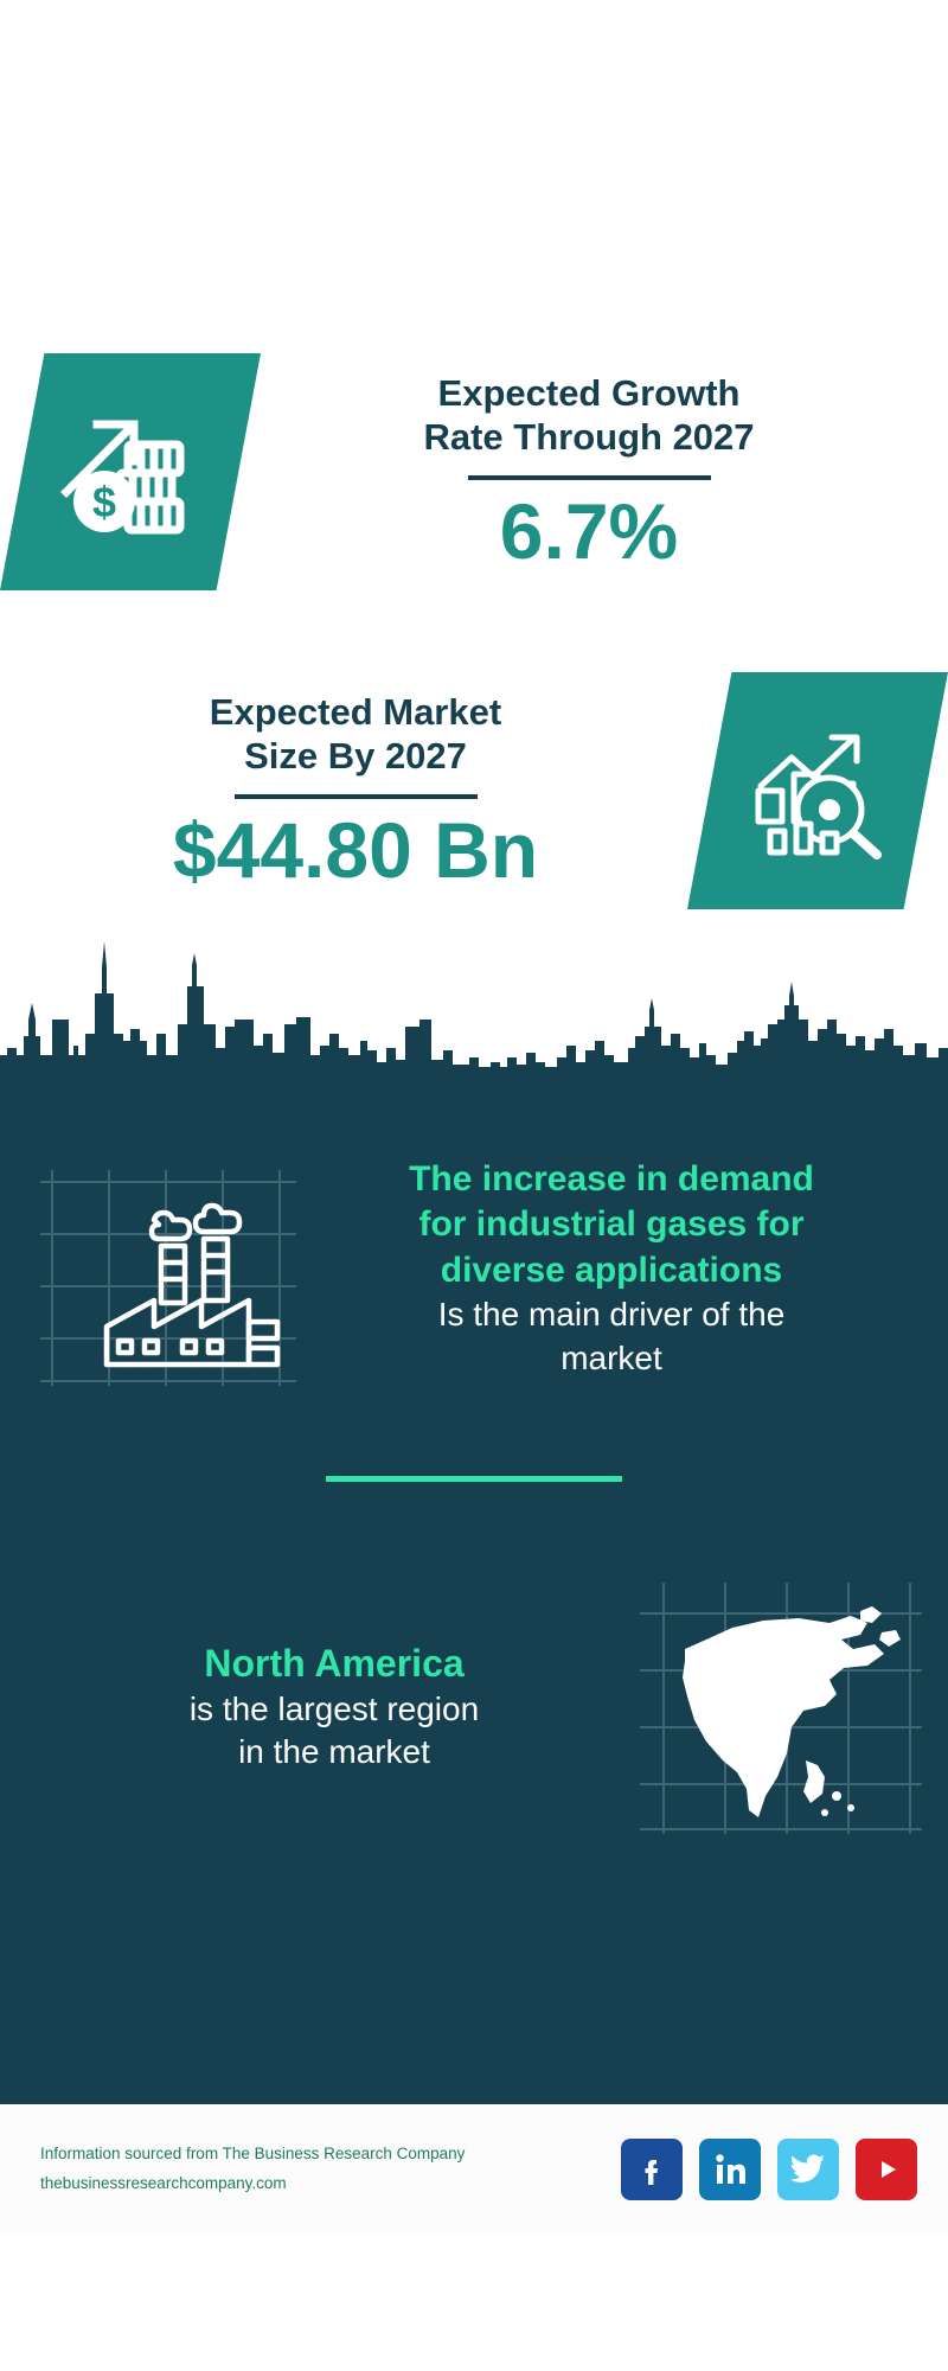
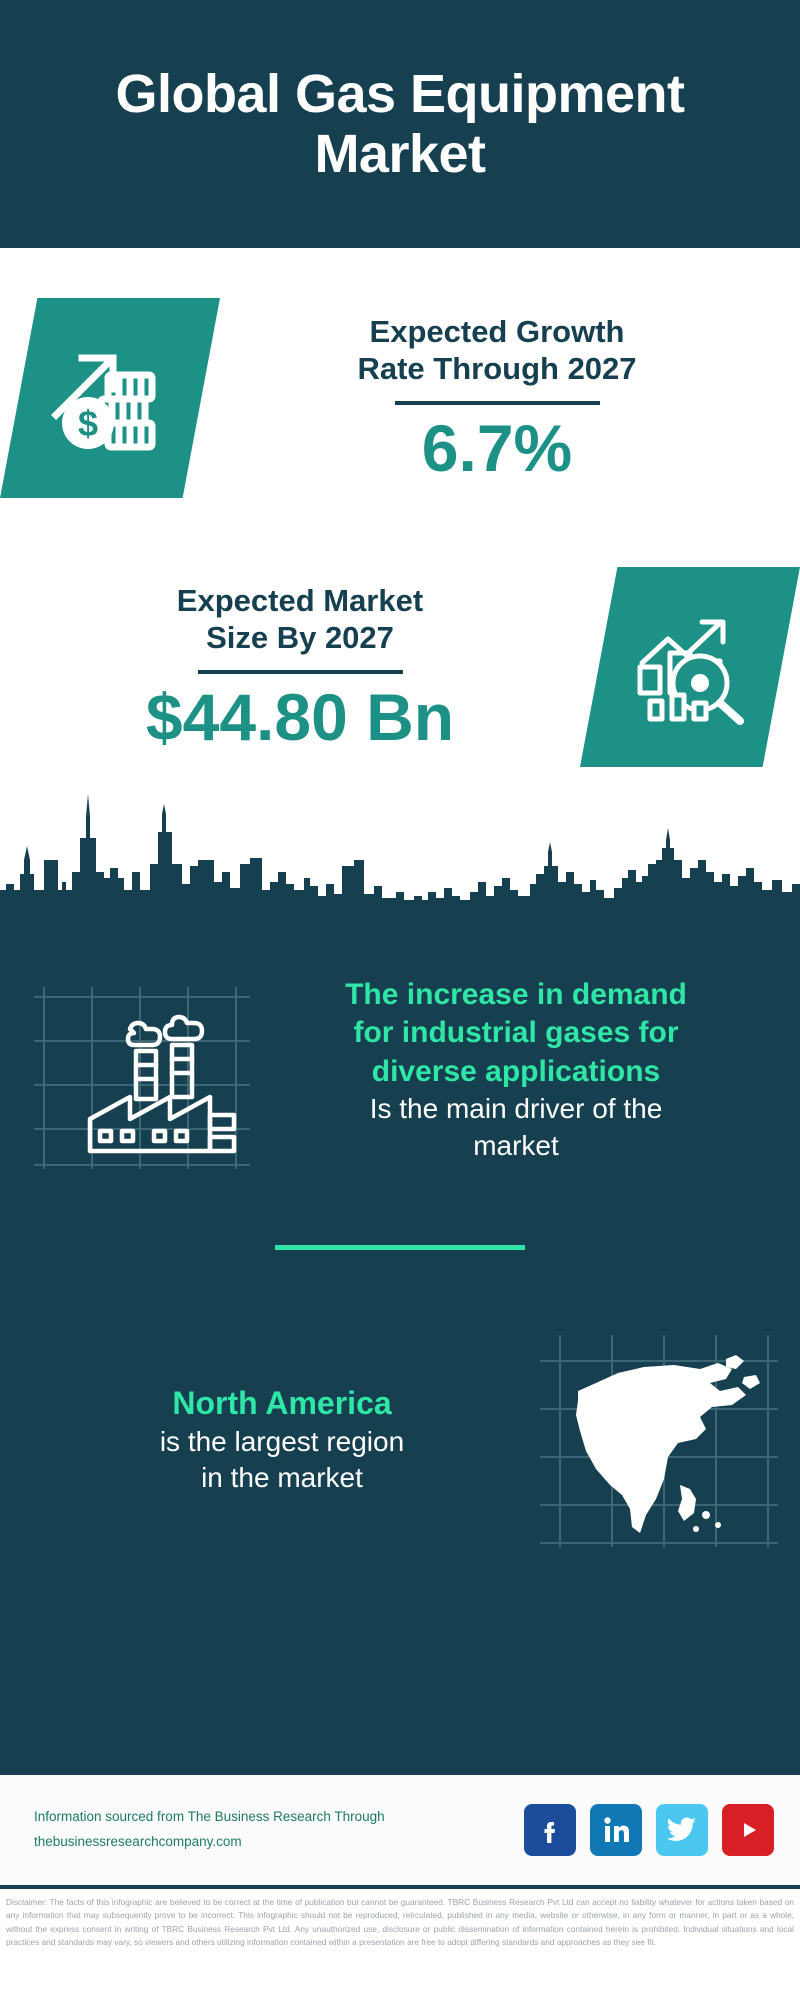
+ Global Gas Equipment Market
  $
  Expected Growth
  Rate Through 2027
  6.7%
  Expected Market
  Size By 2027
  $44.80 Bn
  The increase in demand
  for industrial gases for
  diverse applications
  Is the main driver of the
  market
  North America
  is the largest region
  in the market
- Information sourced from The Business Research Company
+ Information sourced from The Business Research Through
  thebusinessresearchcompany.com
+ Disclaimer: The facts of this infographic are believed to be correct at the time of publication but cannot be guaranteed. TBRC Business Research Pvt Ltd can accept no liability whatever for actions taken based on any information that may subsequently prove to be incorrect. This infographic should not be reproduced, reirculated, published in any media, website or otherwise, in any form or manner, in part or as a whole, without the express consent in writing of TBRC Business Research Pvt Ltd. Any unauthorized use, disclosure or public dissemination of information contained herein is prohibited. Individual situations and local practices and standards may vary, so viewers and others utilizing information contained within a presentation are free to adopt differing standards and approaches as they see fit.
